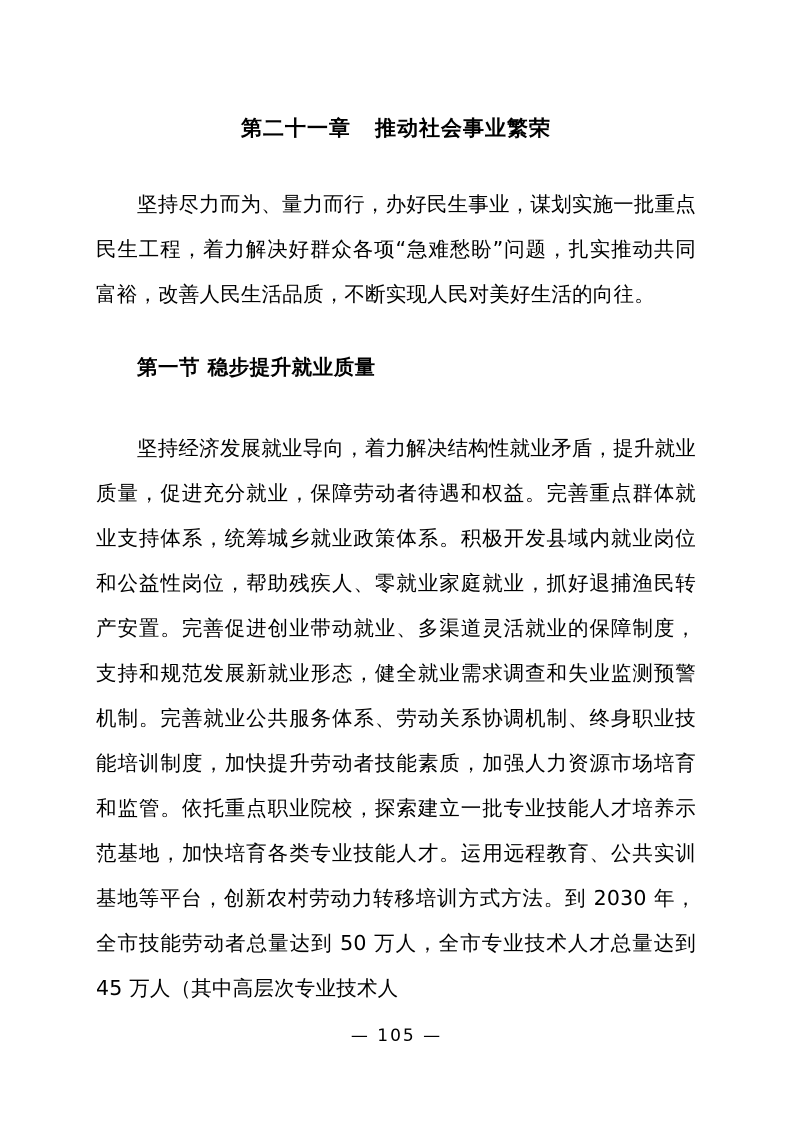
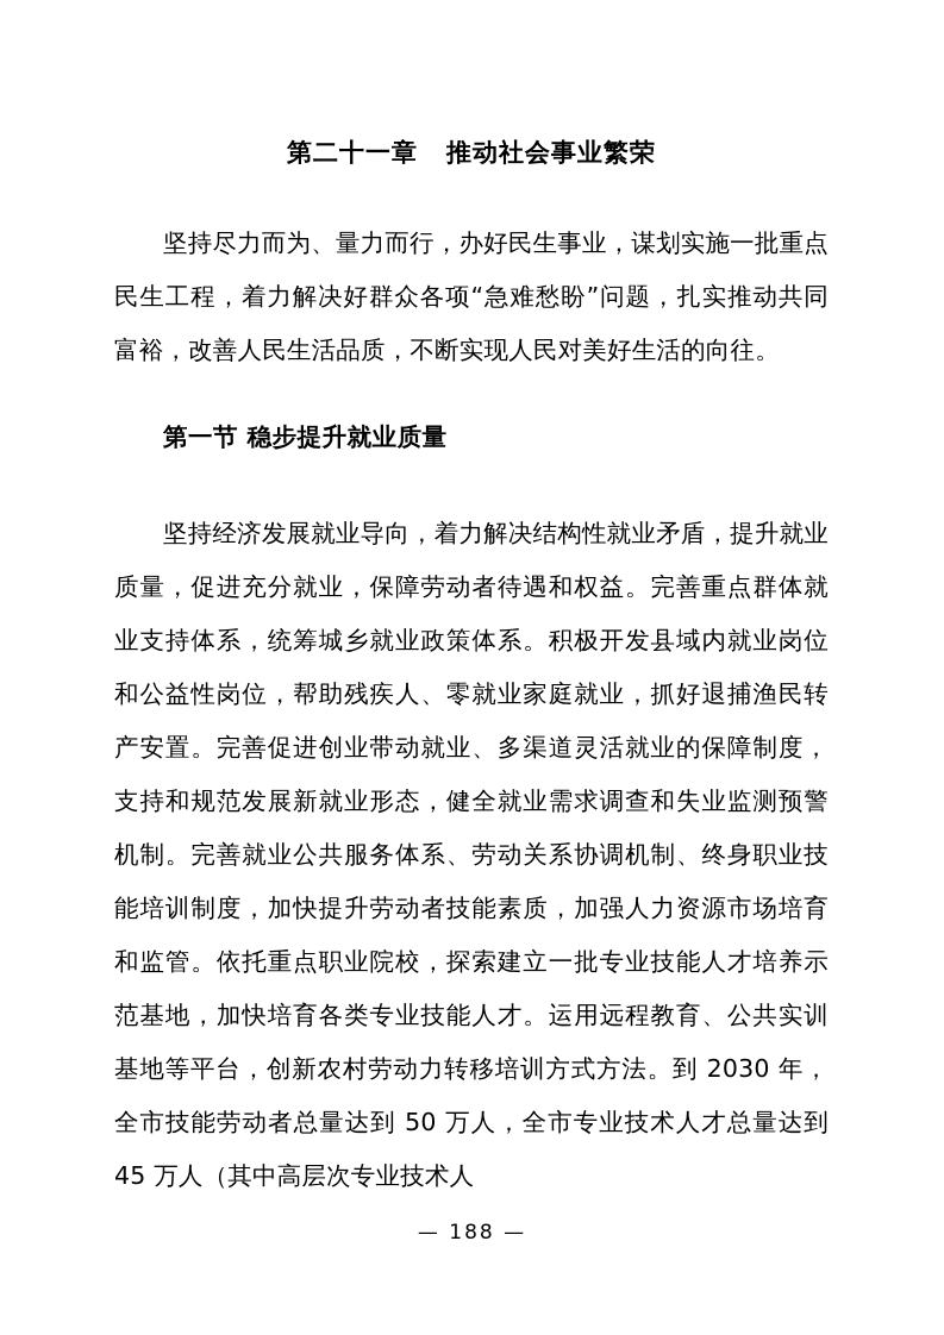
  第二十一章 推动社会事业繁荣
  坚持尽力而为、量力而行，办好民生事业，谋划实施一批重点民生工程，着力解决好群众各项“急难愁盼”问题，扎实推动共同富裕，改善人民生活品质，不断实现人民对美好生活的向往。
  第一节 稳步提升就业质量
  坚持经济发展就业导向，着力解决结构性就业矛盾，提升就业质量，促进充分就业，保障劳动者待遇和权益。完善重点群体就业支持体系，统筹城乡就业政策体系。积极开发县域内就业岗位和公益性岗位，帮助残疾人、零就业家庭就业，抓好退捕渔民转产安置。完善促进创业带动就业、多渠道灵活就业的保障制度，支持和规范发展新就业形态，健全就业需求调查和失业监测预警机制。完善就业公共服务体系、劳动关系协调机制、终身职业技能培训制度，加快提升劳动者技能素质，加强人力资源市场培育和监管。依托重点职业院校，探索建立一批专业技能人才培养示范基地，加快培育各类专业技能人才。运用远程教育、公共实训基地等平台，创新农村劳动力转移培训方式方法。到 2030 年，全市技能劳动者总量达到 50 万人，全市专业技术人才总量达到 45 万人（其中高层次专业技术人
- — 105 —
+ — 188 —
